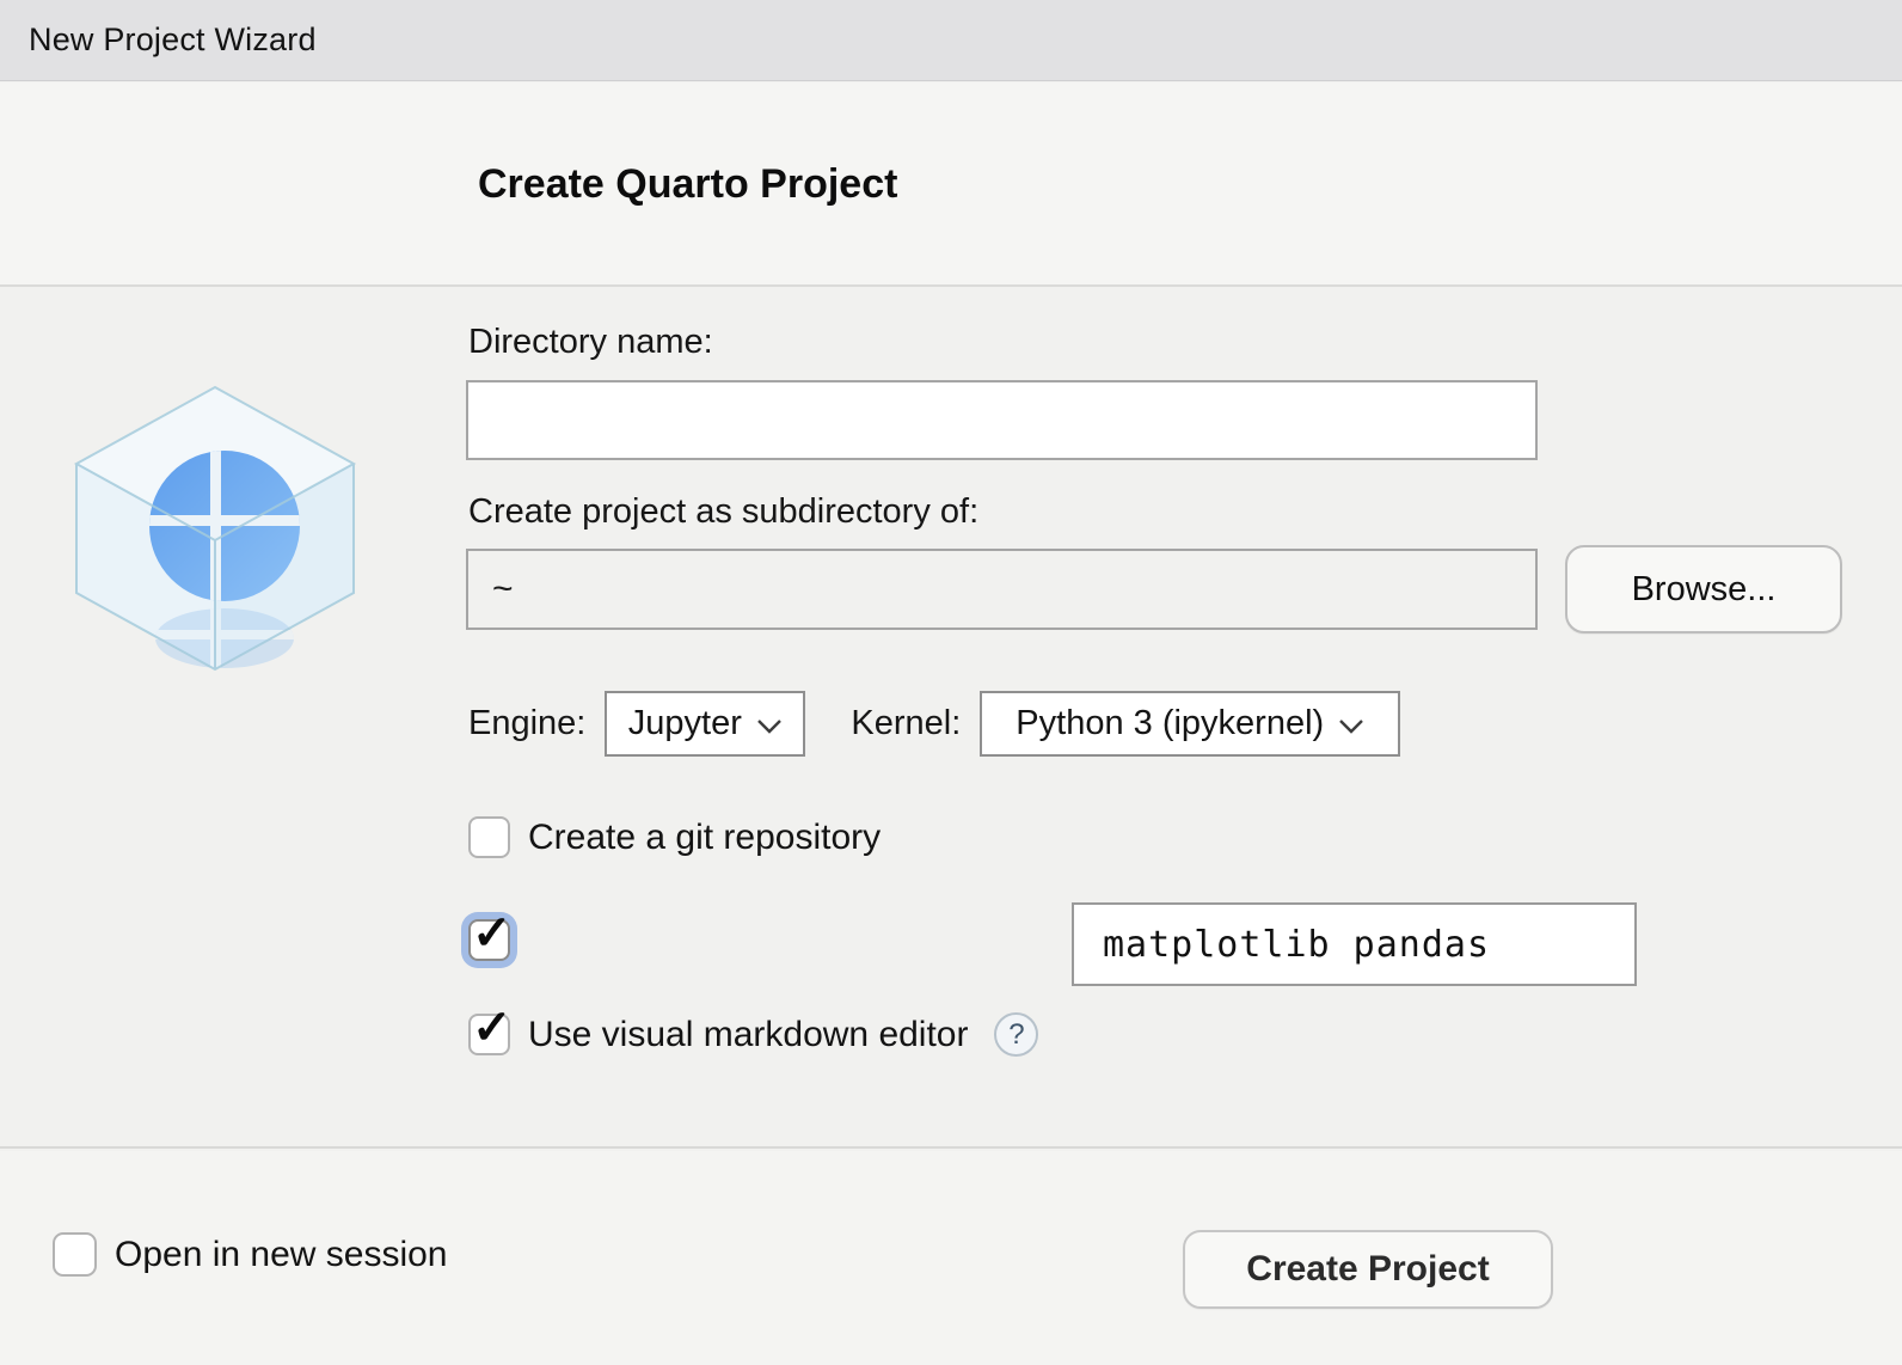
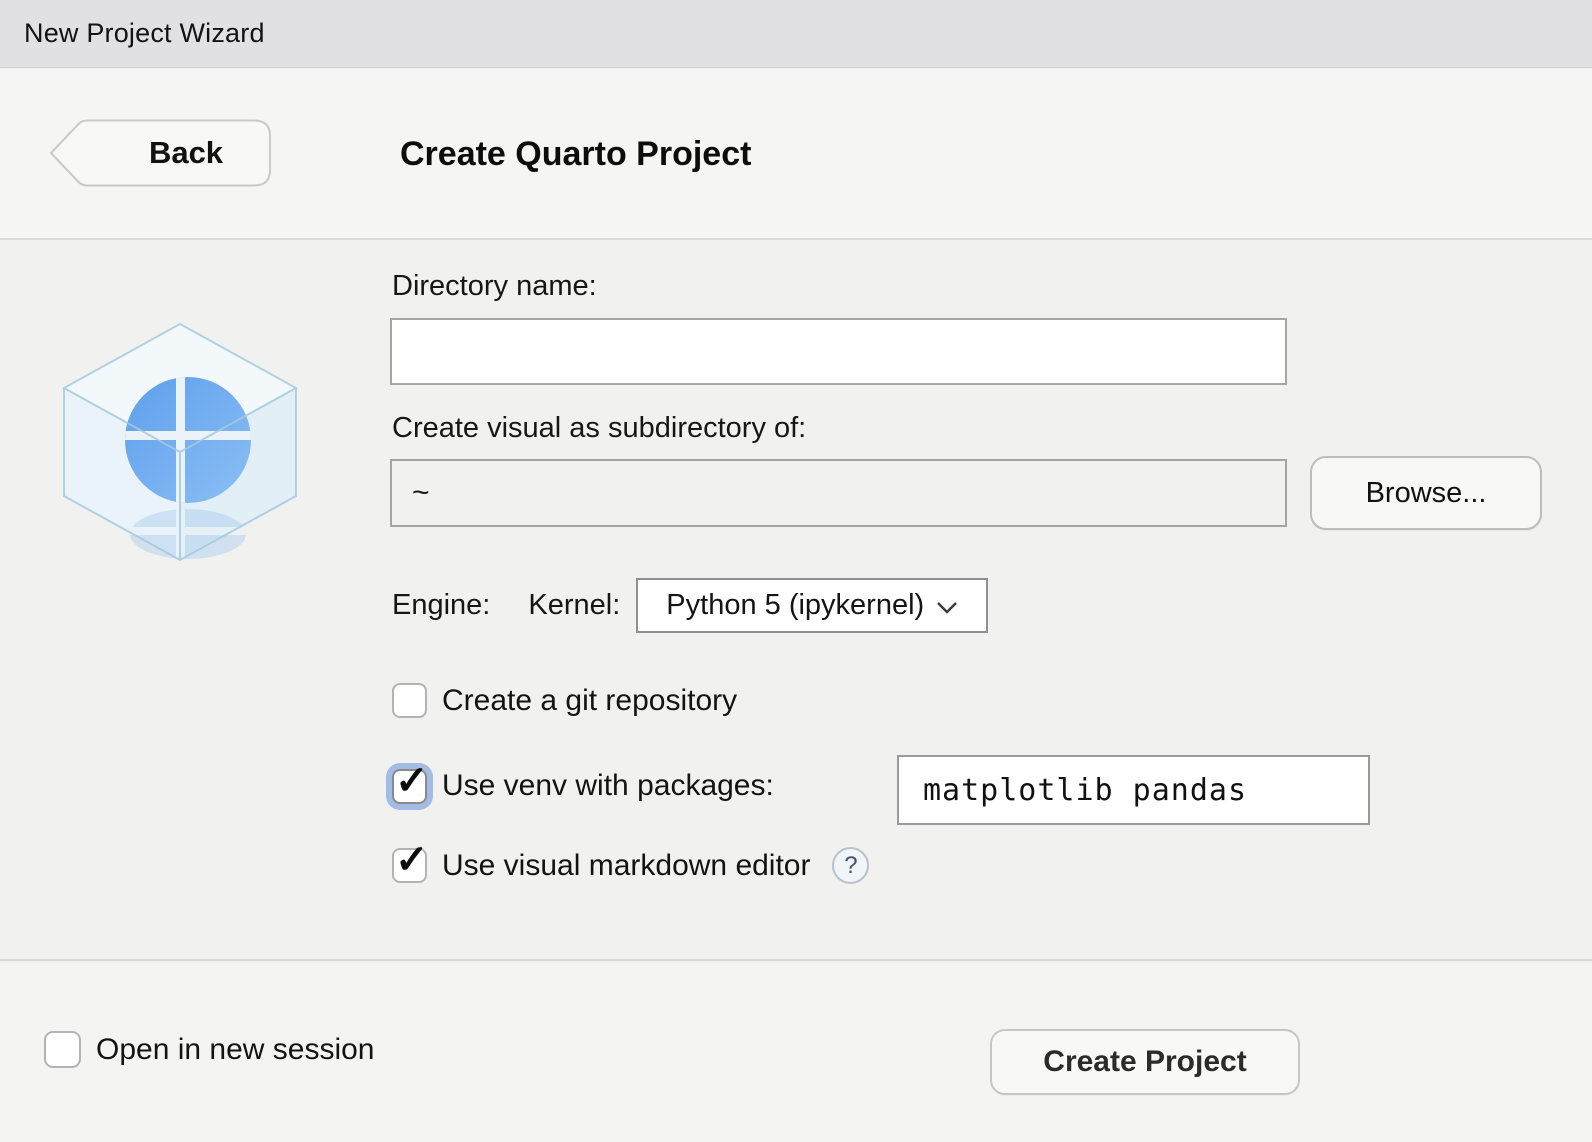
  New Project Wizard
+ Back
  Create Quarto Project
  Directory name:
- Create project as subdirectory of:
+ Create visual as subdirectory of:
  ~
  Browse...
  Engine:
- Jupyter
  Kernel:
- Python 3 (ipykernel)
+ Python 5 (ipykernel)
  Create a git repository
  ✓
+ Use venv with packages:
  matplotlib pandas
  ✓
  Use visual markdown editor
  ?
  Open in new session
  Create Project
